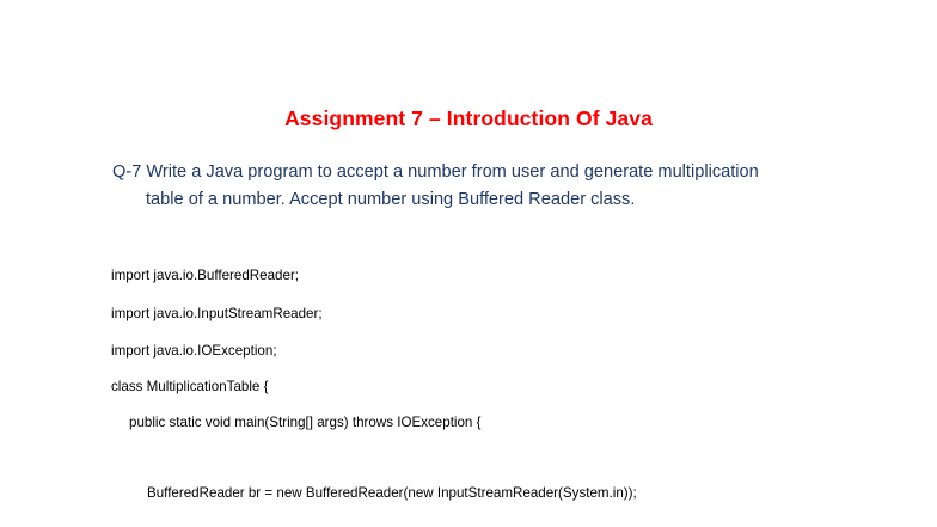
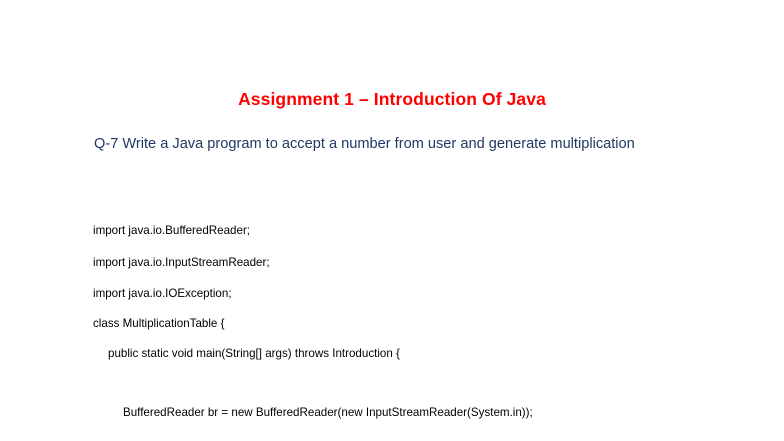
- Assignment 7 – Introduction Of Java
+ Assignment 1 – Introduction Of Java
  Q-7 Write a Java program to accept a number from user and generate multiplication
- table of a number. Accept number using Buffered Reader class.
  import java.io.BufferedReader;
  import java.io.InputStreamReader;
  import java.io.IOException;
  class MultiplicationTable {
- public static void main(String[] args) throws IOException {
+ public static void main(String[] args) throws Introduction {
  BufferedReader br = new BufferedReader(new InputStreamReader(System.in));
